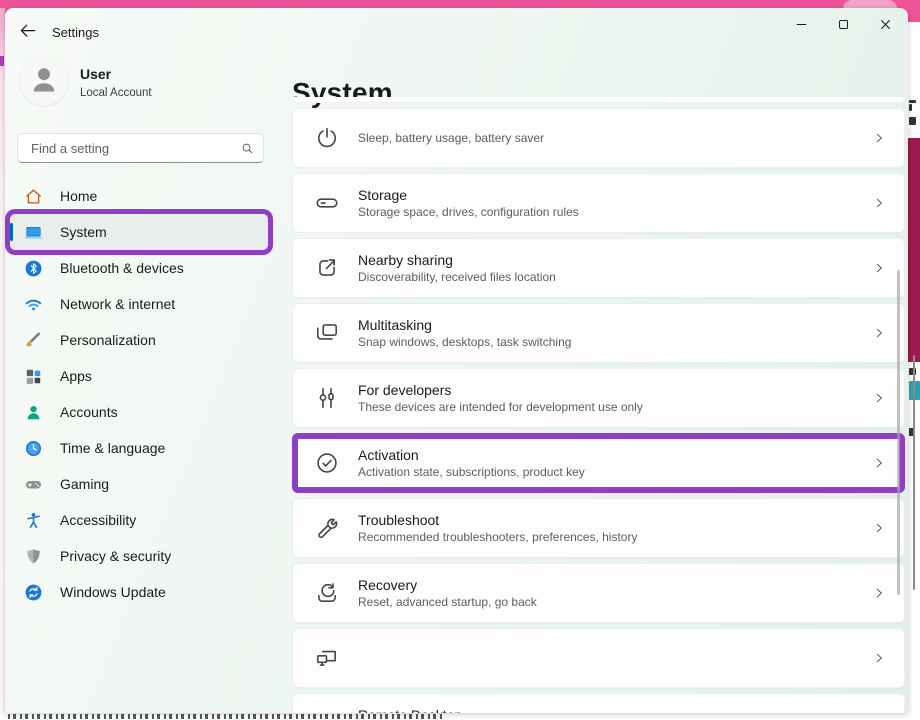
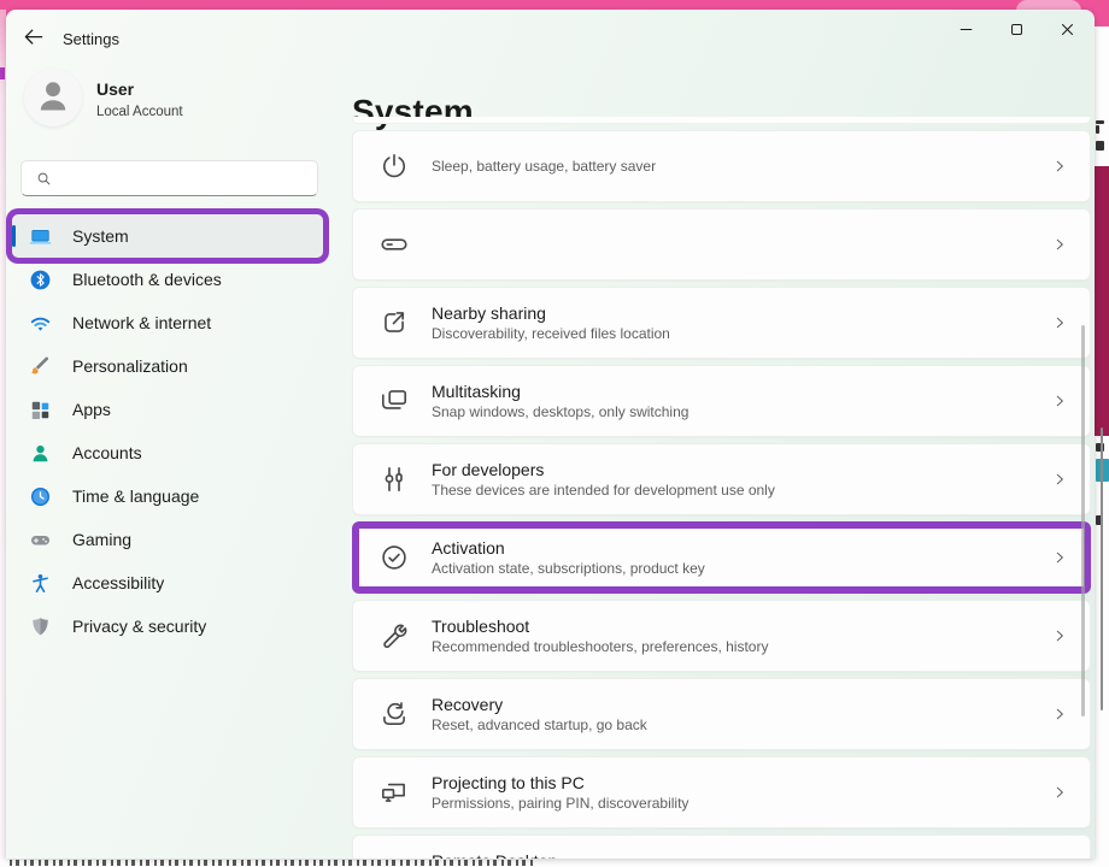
  Settings
  User
  Local Account
- Find a setting
- Home
  System
  Bluetooth & devices
  Network & internet
  Personalization
  Apps
  Accounts
  Time & language
  Gaming
  Accessibility
  Privacy & security
- Windows Update
  System
  Sleep, battery usage, battery saver
- Storage
- Storage space, drives, configuration rules
  Nearby sharing
  Discoverability, received files location
  Multitasking
- Snap windows, desktops, task switching
+ Snap windows, desktops, only switching
  For developers
  These devices are intended for development use only
  Activation
  Activation state, subscriptions, product key
  Troubleshoot
  Recommended troubleshooters, preferences, history
  Recovery
  Reset, advanced startup, go back
+ Projecting to this PC
+ Permissions, pairing PIN, discoverability
